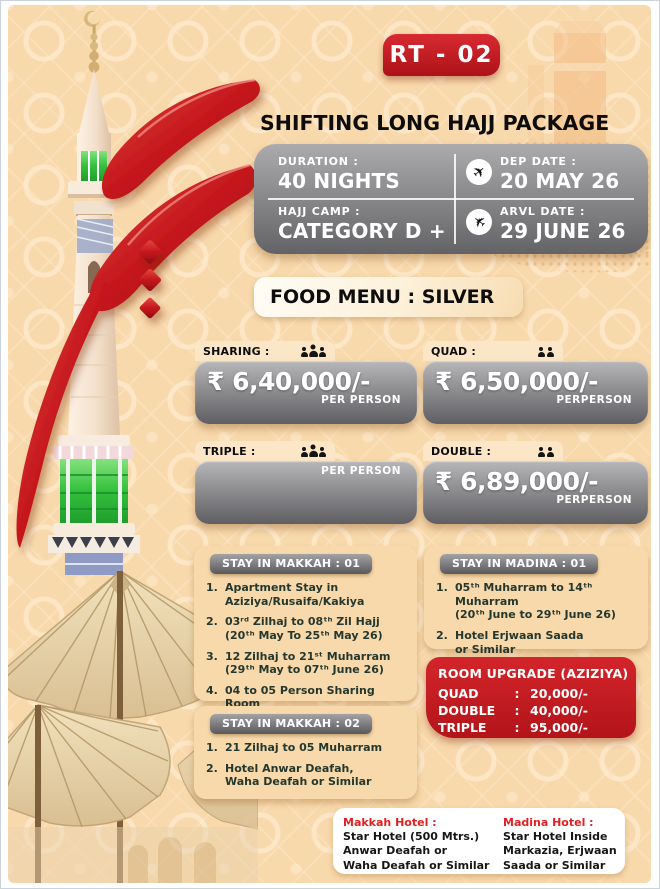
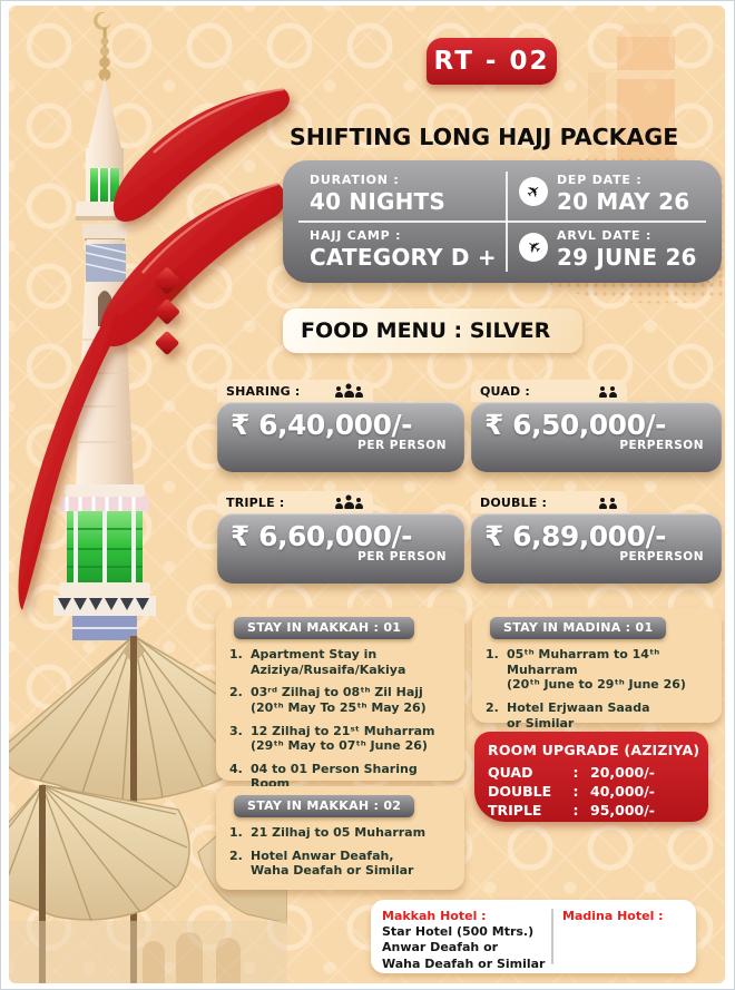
  RT - 02
  SHIFTING LONG HAJJ PACKAGE
  DURATION :
  40 NIGHTS
  DEP DATE :
  20 MAY 26
  HAJJ CAMP :
  CATEGORY D +
  ARVL DATE :
  29 JUNE 26
  FOOD MENU : SILVER
  SHARING :
  ₹ 6,40,000/-
  PER PERSON
  QUAD :
  ₹ 6,50,000/-
  PERPERSON
  TRIPLE :
+ ₹ 6,60,000/-
  PER PERSON
  DOUBLE :
  ₹ 6,89,000/-
  PERPERSON
  STAY IN MAKKAH : 01
  1.
  Apartment Stay in
  Aziziya/Rusaifa/Kakiya
  2.
  03ʳᵈ Zilhaj to 08ᵗʰ Zil Hajj
  (20ᵗʰ May To 25ᵗʰ May 26)
  3.
  12 Zilhaj to 21ˢᵗ Muharram
  (29ᵗʰ May to 07ᵗʰ June 26)
  4.
- 04 to 05 Person Sharing Room
+ 04 to 01 Person Sharing Room
  STAY IN MADINA : 01
  1.
  05ᵗʰ Muharram to 14ᵗʰ Muharram
  (20ᵗʰ June to 29ᵗʰ June 26)
  2.
  Hotel Erjwaan Saada
  or Similar
  ROOM UPGRADE (AZIZIYA)
  QUAD
  :
  20,000/-
  DOUBLE
  :
  40,000/-
  TRIPLE
  :
  95,000/-
  STAY IN MAKKAH : 02
  1.
  21 Zilhaj to 05 Muharram
  2.
  Hotel Anwar Deafah,
  Waha Deafah or Similar
  Makkah Hotel :
  Star Hotel (500 Mtrs.)
  Anwar Deafah or
  Waha Deafah or Similar
  Madina Hotel :
- Star Hotel Inside
- Markazia, Erjwaan
- Saada or Similar
